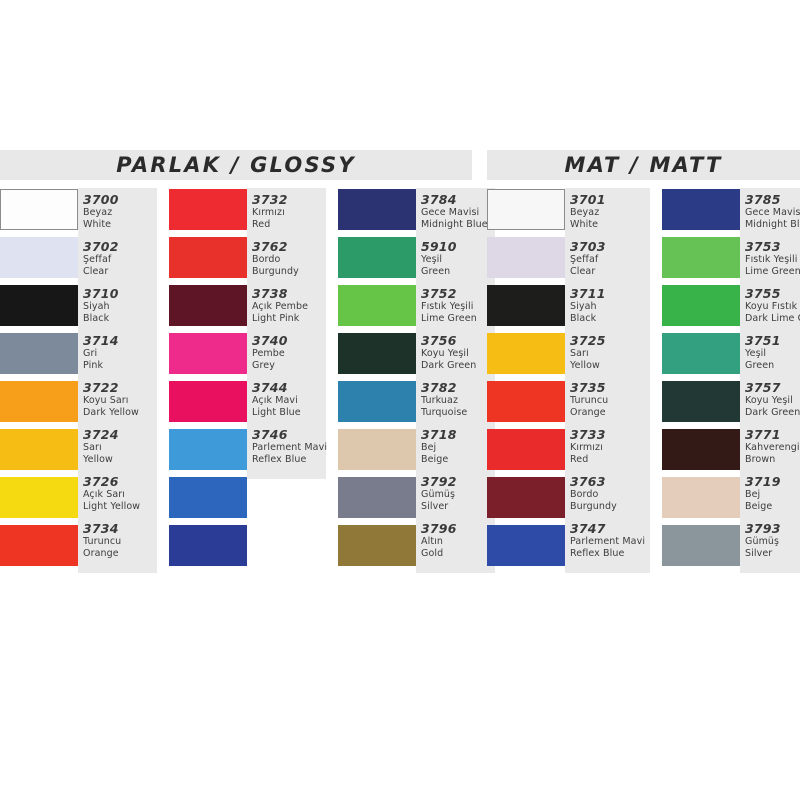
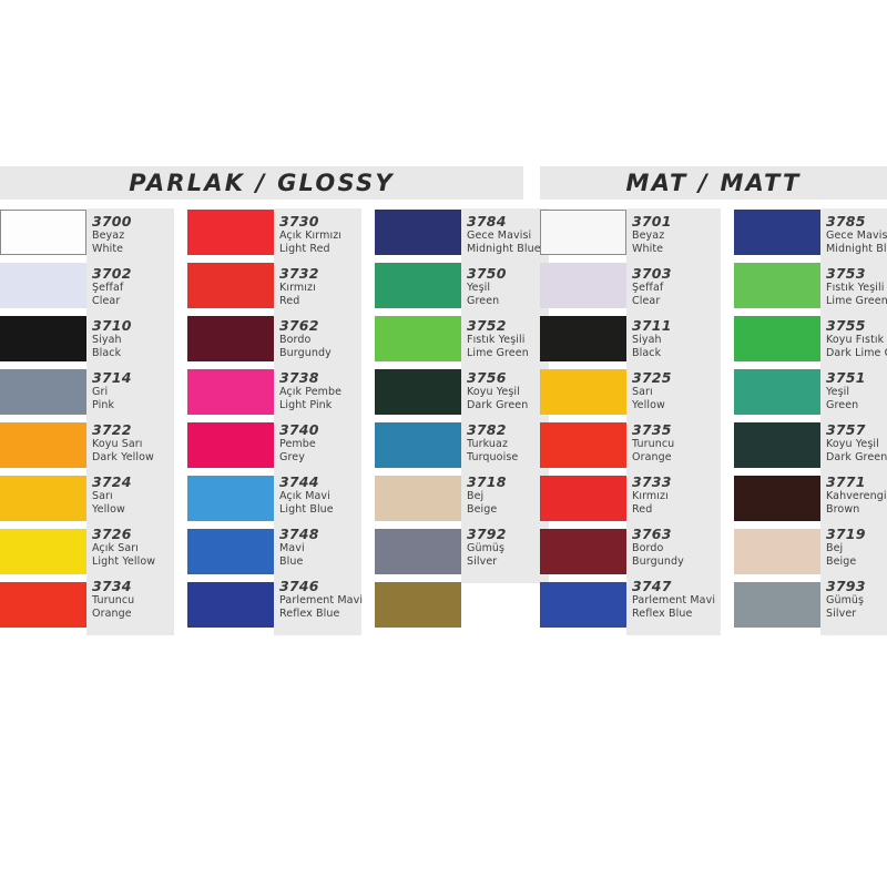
  PARLAK / GLOSSY
  3700
  Beyaz
  White
  3702
  Şeffaf
  Clear
  3710
  Siyah
  Black
  3714
  Gri
  Pink
  3722
  Koyu Sarı
  Dark Yellow
  3724
  Sarı
  Yellow
  3726
  Açık Sarı
  Light Yellow
  3734
  Turuncu
  Orange
+ 3730
+ Açık Kırmızı
+ Light Red
  3732
  Kırmızı
  Red
  3762
  Bordo
  Burgundy
  3738
  Açık Pembe
  Light Pink
  3740
  Pembe
  Grey
  3744
  Açık Mavi
  Light Blue
+ 3748
+ Mavi
+ Blue
  3746
  Parlement Mavi
  Reflex Blue
  3784
  Gece Mavisi
  Midnight Blue
- 5910
+ 3750
  Yeşil
  Green
  3752
  Fıstık Yeşili
  Lime Green
  3756
  Koyu Yeşil
  Dark Green
  3782
  Turkuaz
  Turquoise
  3718
  Bej
  Beige
  3792
  Gümüş
  Silver
- 3796
- Altın
- Gold
  MAT / MATT
  3701
  Beyaz
  White
  3703
  Şeffaf
  Clear
  3711
  Siyah
  Black
  3725
  Sarı
  Yellow
  3735
  Turuncu
  Orange
  3733
  Kırmızı
  Red
  3763
  Bordo
  Burgundy
  3747
  Parlement Mavi
  Reflex Blue
  3785
  Gece Mavis
  Midnight Bl
  3753
  Fıstık Yeşili
  Lime Green
  3755
  3751
  Yeşil
  Green
  3757
  Koyu Yeşil
  Dark Green
  3771
  Kahverengi
  Brown
  3719
  Bej
  Beige
  3793
  Gümüş
  Silver
